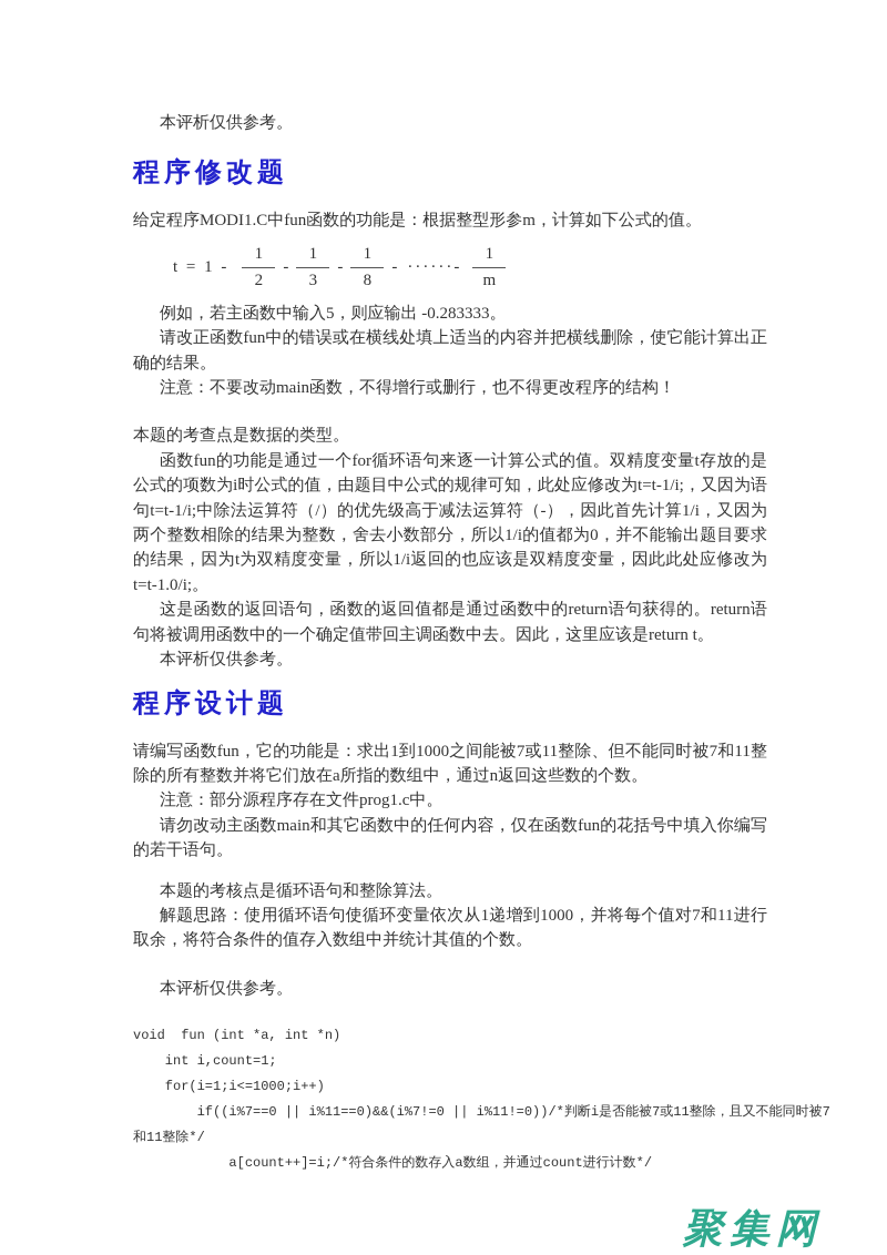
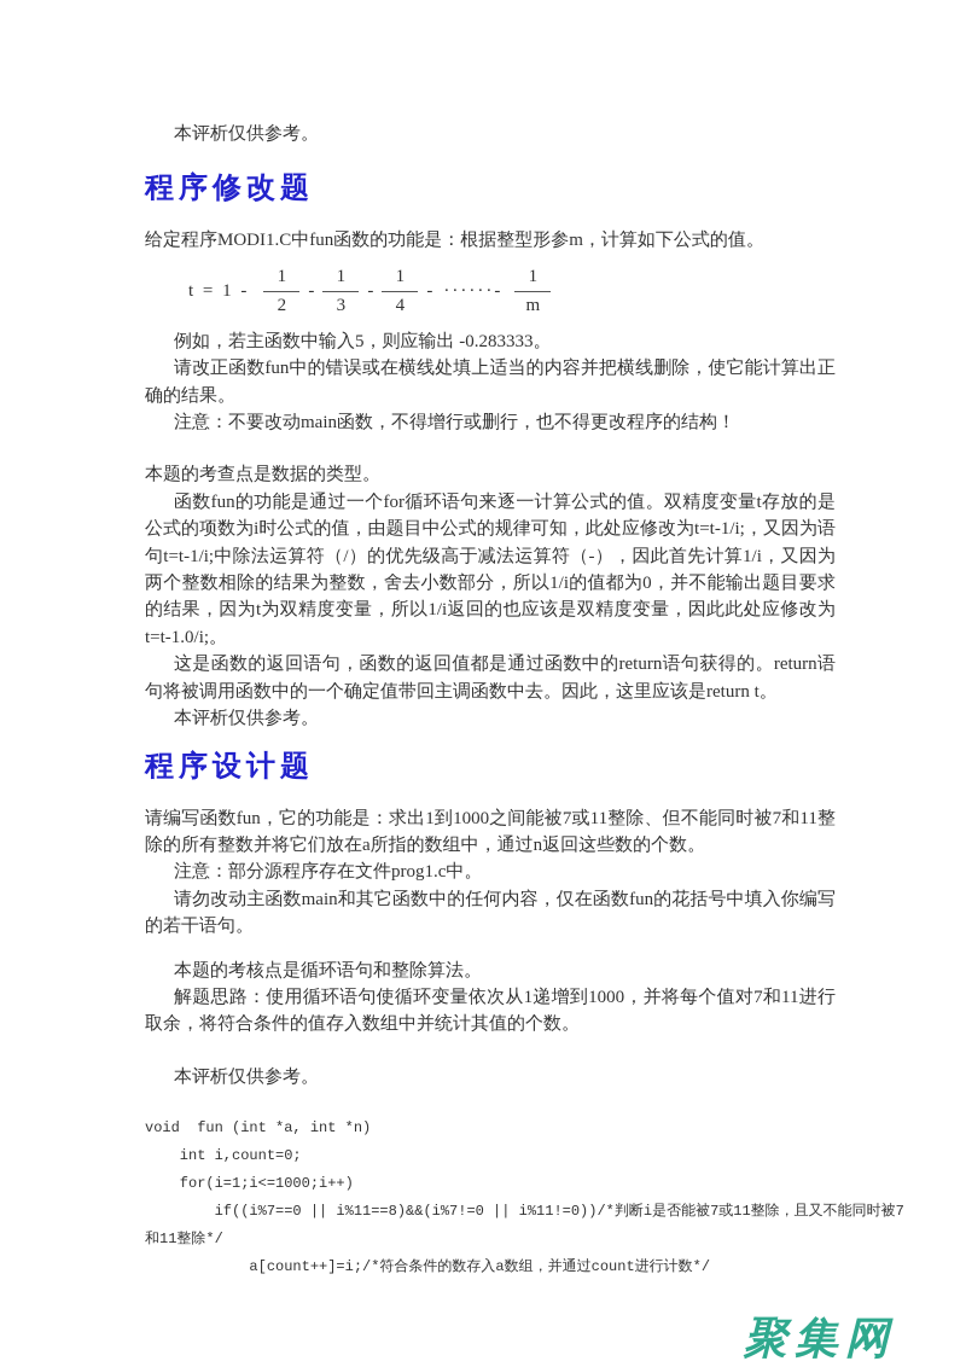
  本评析仅供参考。
  程序修改题
  给定程序MODI1.C中fun函数的功能是：根据整型形参m，计算如下公式的值。
  t = 1 -
  1
  2
  -
  1
  3
  -
  1
- 8
+ 4
  -
  ······-
  1
  m
  例如，若主函数中输入5，则应输出 -0.283333。
  请改正函数fun中的错误或在横线处填上适当的内容并把横线删除，使它能计算出正确的结果。
  注意：不要改动main函数，不得增行或删行，也不得更改程序的结构！
  本题的考查点是数据的类型。
  函数fun的功能是通过一个for循环语句来逐一计算公式的值。双精度变量t存放的是公式的项数为i时公式的值，由题目中公式的规律可知，此处应修改为t=t-1/i;，又因为语句t=t-1/i;中除法运算符（/）的优先级高于减法运算符（-），因此首先计算1/i，又因为两个整数相除的结果为整数，舍去小数部分，所以1/i的值都为0，并不能输出题目要求的结果，因为t为双精度变量，所以1/i返回的也应该是双精度变量，因此此处应修改为t=t-1.0/i;。
  这是函数的返回语句，函数的返回值都是通过函数中的return语句获得的。return语句将被调用函数中的一个确定值带回主调函数中去。因此，这里应该是return t。
  本评析仅供参考。
  程序设计题
  请编写函数fun，它的功能是：求出1到1000之间能被7或11整除、但不能同时被7和11整除的所有整数并将它们放在a所指的数组中，通过n返回这些数的个数。
  注意：部分源程序存在文件prog1.c中。
  请勿改动主函数main和其它函数中的任何内容，仅在函数fun的花括号中填入你编写的若干语句。
  本题的考核点是循环语句和整除算法。
  解题思路：使用循环语句使循环变量依次从1递增到1000，并将每个值对7和11进行取余，将符合条件的值存入数组中并统计其值的个数。
  本评析仅供参考。
  void fun (int *a, int *n)
- int i,count=1;
+ int i,count=0;
  for(i=1;i<=1000;i++)
- if((i%7==0 || i%11==0)&&(i%7!=0 || i%11!=0))/*判断i是否能被7或11整除，且又不能同时被7
+ if((i%7==0 || i%11==8)&&(i%7!=0 || i%11!=0))/*判断i是否能被7或11整除，且又不能同时被7
  和11整除*/
  a[count++]=i;/*符合条件的数存入a数组，并通过count进行计数*/
  聚集网
